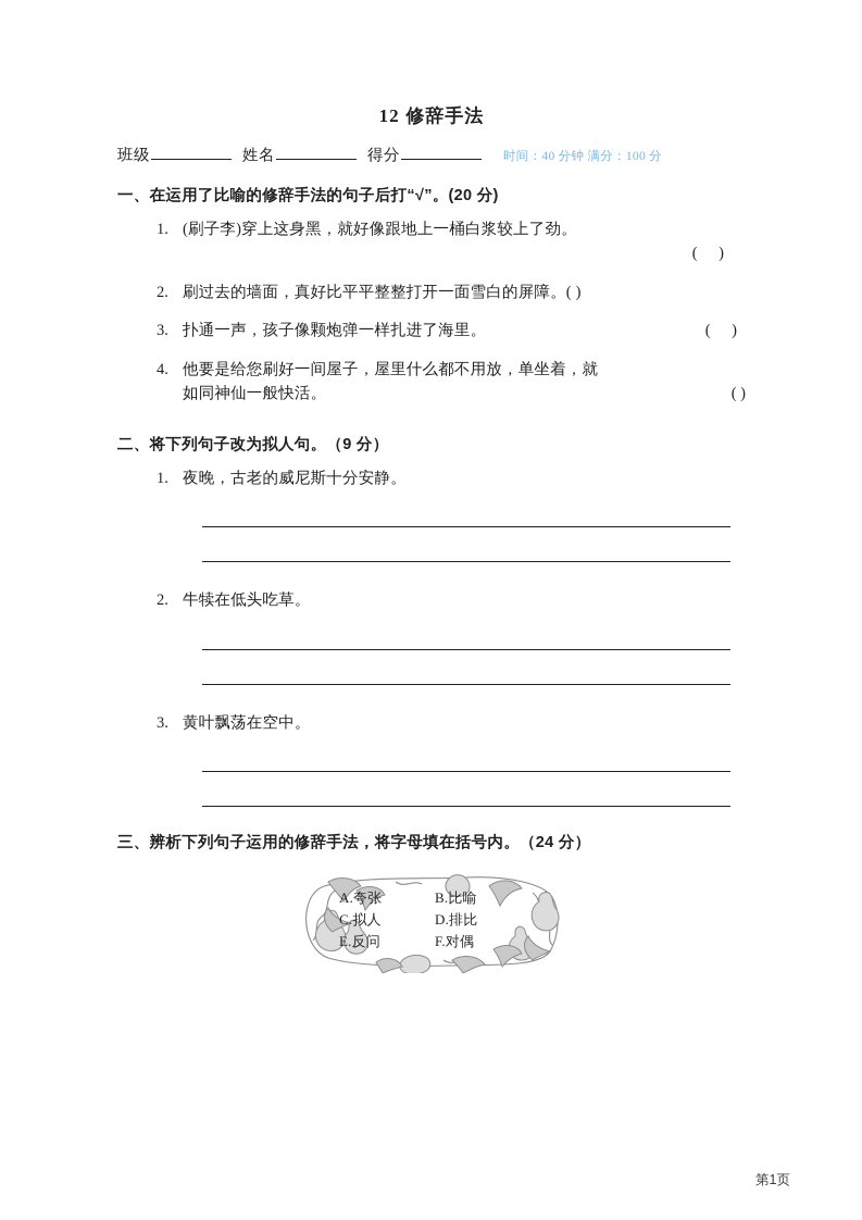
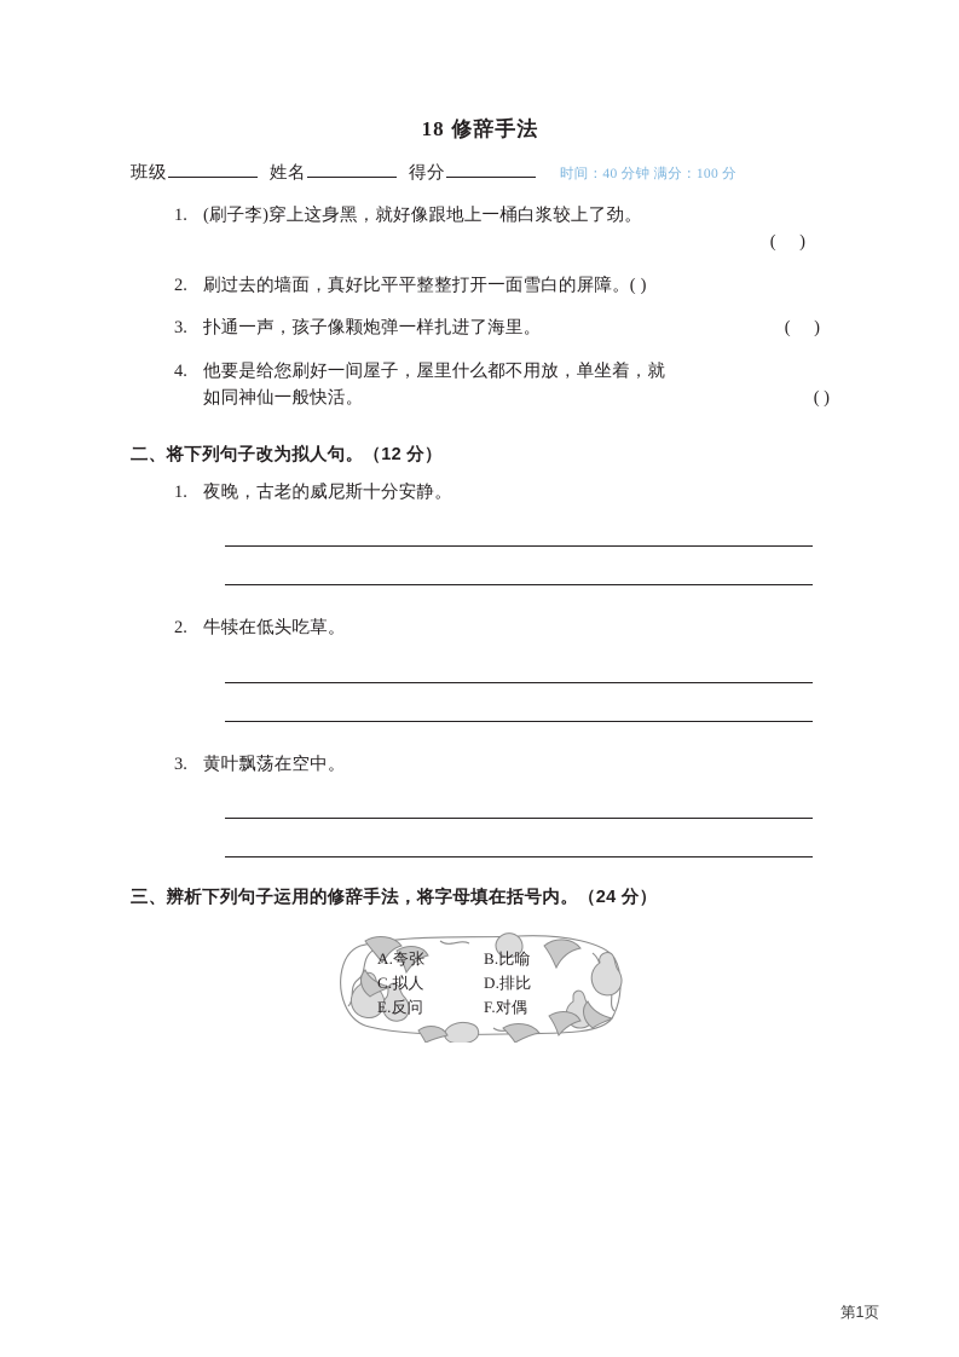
- 12 修辞手法
+ 18 修辞手法
  班级
  姓名
  得分
  时间：40 分钟 满分：100 分
- 一、在运用了比喻的修辞手法的句子后打“√”。(20 分)
  1.
  (刷子李)穿上这身黑，就好像跟地上一桶白浆较上了劲。
  ( )
  2.
  刷过去的墙面，真好比平平整整打开一面雪白的屏障。( )
  3.
  扑通一声，孩子像颗炮弹一样扎进了海里。
  ( )
  4.
  他要是给您刷好一间屋子，屋里什么都不用放，单坐着，就
  如同神仙一般快活。
  ( )
- 二、将下列句子改为拟人句。（9 分）
+ 二、将下列句子改为拟人句。（12 分）
  1.
  夜晚，古老的威尼斯十分安静。
  2.
  牛犊在低头吃草。
  3.
  黄叶飘荡在空中。
  三、辨析下列句子运用的修辞手法，将字母填在括号内。（24 分）
  A.夸张
  B.比喻
  C.拟人
  D.排比
  E.反问
  F.对偶
  第1页
